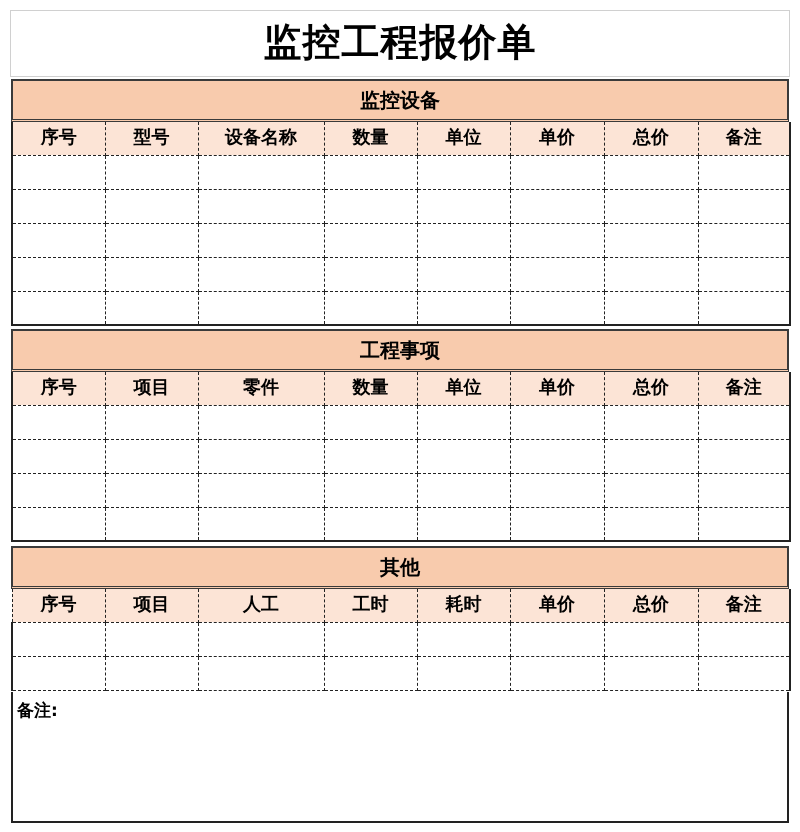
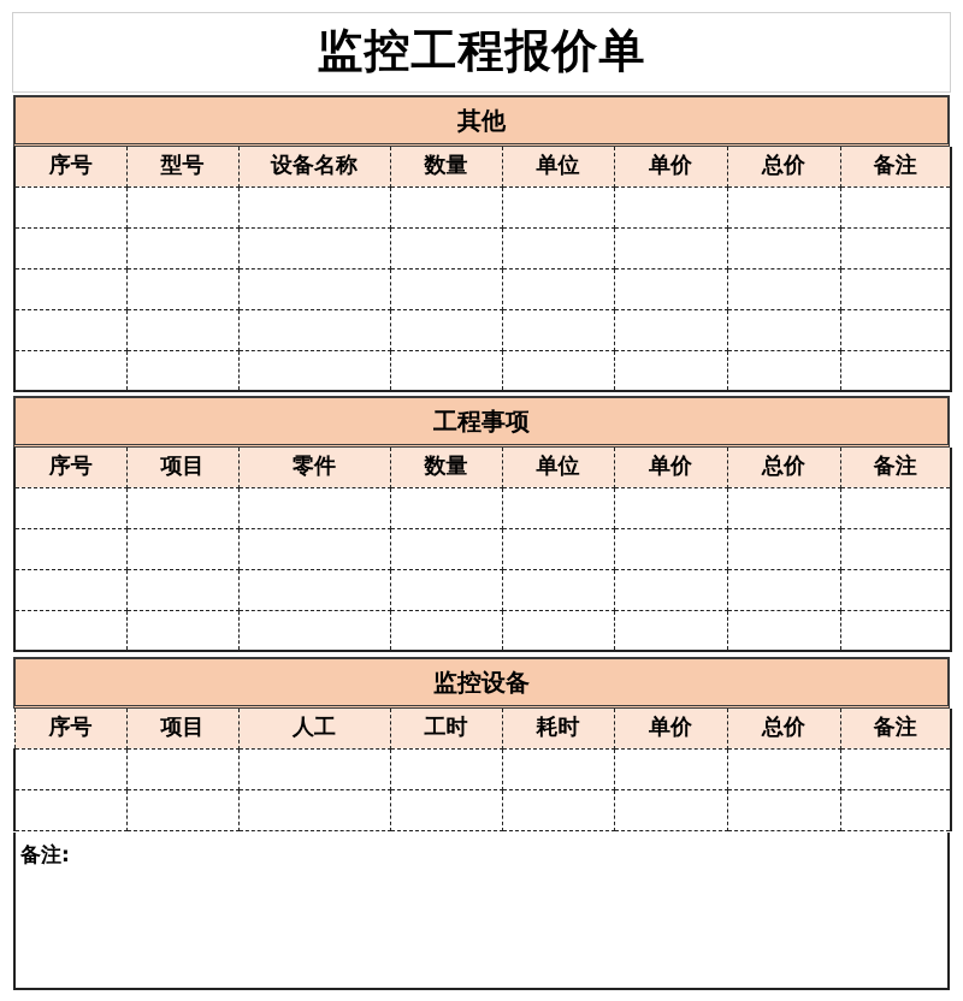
  监控工程报价单
- 监控设备
+ 其他
  序号	型号	设备名称	数量	单位	单价	总价	备注
  工程事项
  序号	项目	零件	数量	单位	单价	总价	备注
- 其他
+ 监控设备
  序号	项目	人工	工时	耗时	单价	总价	备注
  备注:
